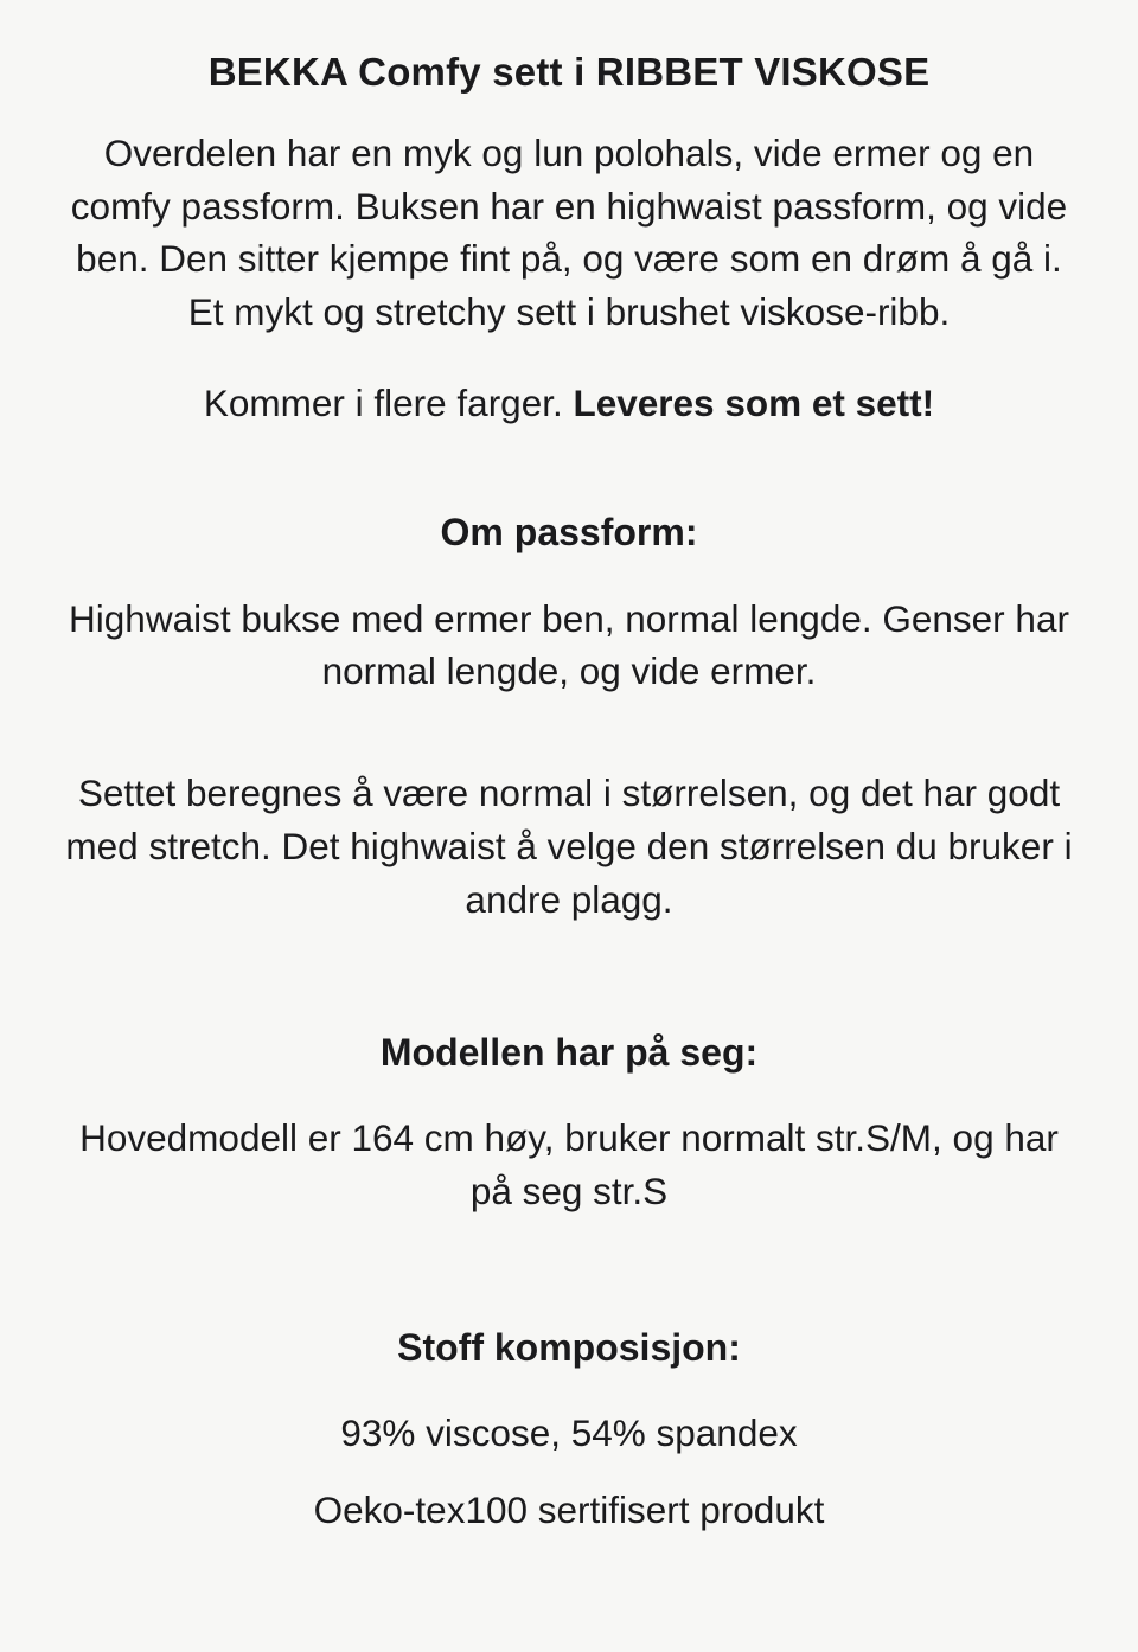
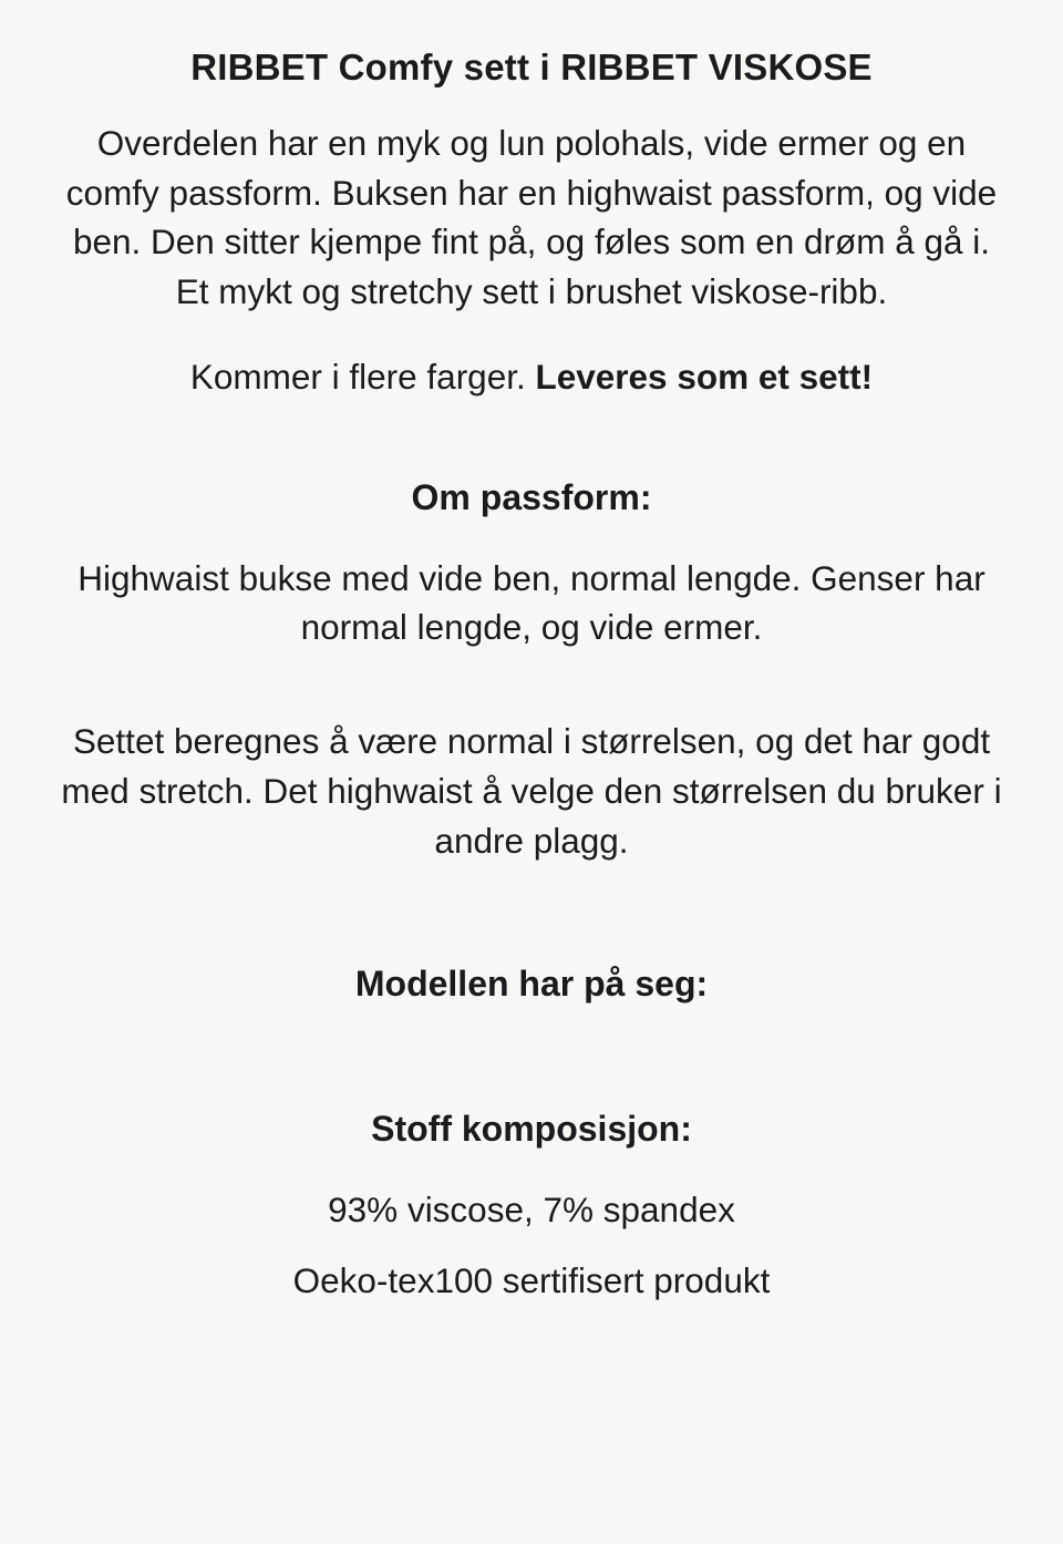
- BEKKA Comfy sett i RIBBET VISKOSE
+ RIBBET Comfy sett i RIBBET VISKOSE
- Overdelen har en myk og lun polohals, vide ermer og en comfy passform. Buksen har en highwaist passform, og vide ben. Den sitter kjempe fint på, og være som en drøm å gå i. Et mykt og stretchy sett i brushet viskose-ribb.
+ Overdelen har en myk og lun polohals, vide ermer og en comfy passform. Buksen har en highwaist passform, og vide ben. Den sitter kjempe fint på, og føles som en drøm å gå i. Et mykt og stretchy sett i brushet viskose-ribb.
  Kommer i flere farger. Leveres som et sett!
  Om passform:
- Highwaist bukse med ermer ben, normal lengde. Genser har normal lengde, og vide ermer.
+ Highwaist bukse med vide ben, normal lengde. Genser har normal lengde, og vide ermer.
  Settet beregnes å være normal i størrelsen, og det har godt med stretch. Det highwaist å velge den størrelsen du bruker i andre plagg.
  Modellen har på seg:
- Hovedmodell er 164 cm høy, bruker normalt str.S/M, og har på seg str.S
  Stoff komposisjon:
- 93% viscose, 54% spandex
+ 93% viscose, 7% spandex
  Oeko-tex100 sertifisert produkt
